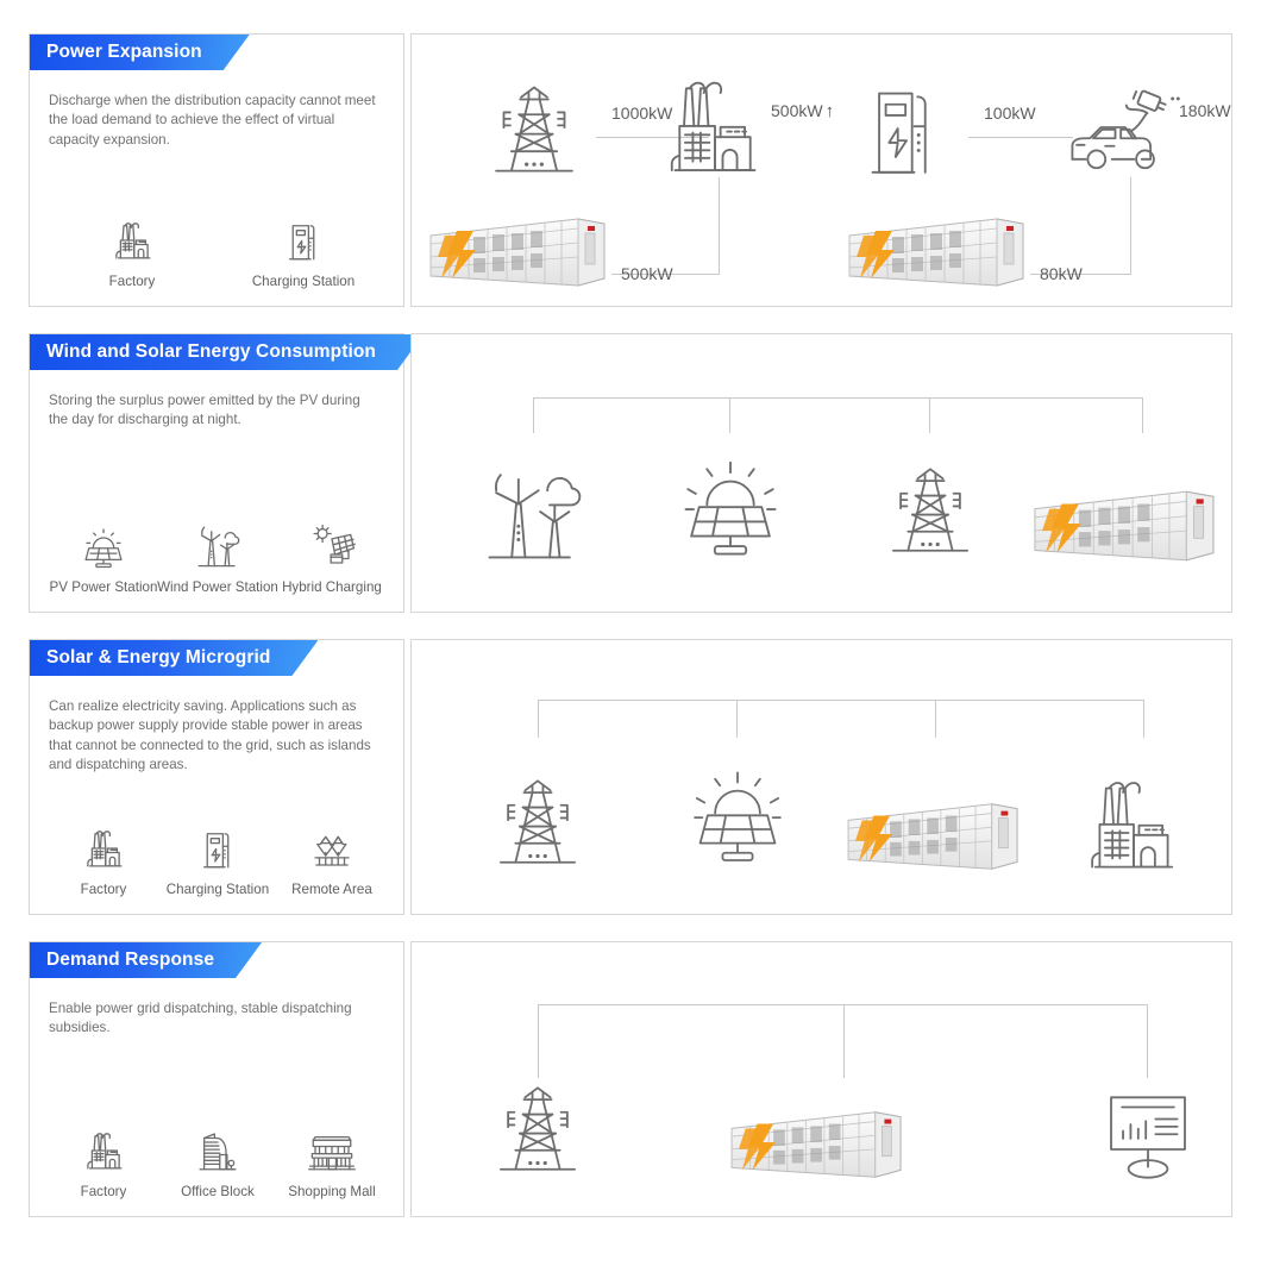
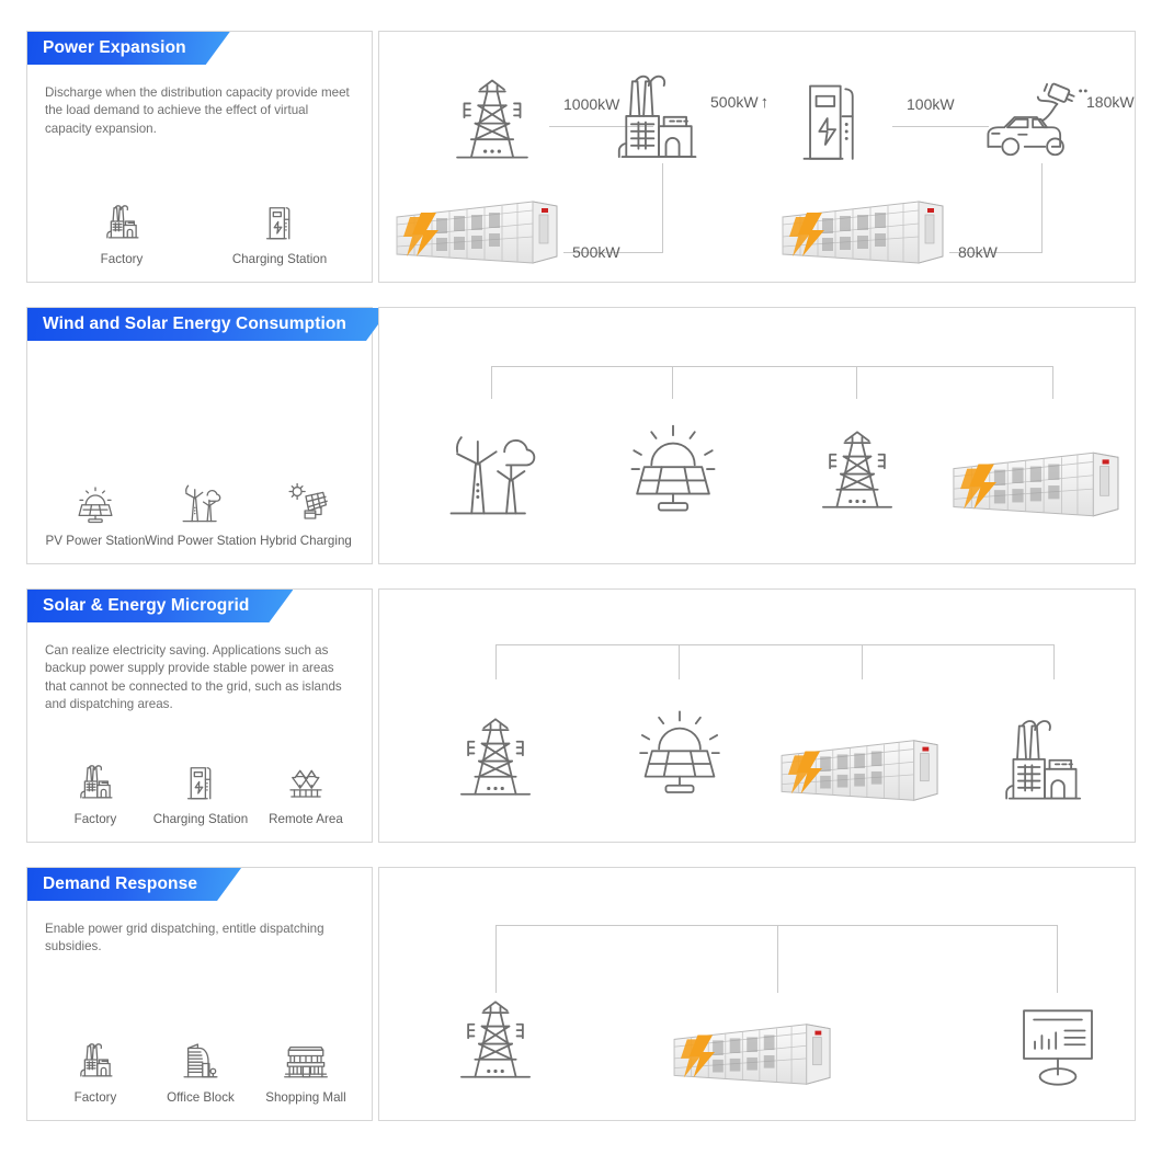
  Power Expansion
- Discharge when the distribution capacity cannot meet the load demand to achieve the effect of virtual capacity expansion.
+ Discharge when the distribution capacity provide meet the load demand to achieve the effect of virtual capacity expansion.
  Factory
  Charging Station
  1000kW
  500kW
  ↑
  100kW
  180kW
  500kW
  80kW
  Wind and Solar Energy Consumption
- Storing the surplus power emitted by the PV during the day for discharging at night.
  PV Power Station
  Wind Power Station
  Hybrid Charging
  Solar & Energy Microgrid
  Can realize electricity saving. Applications such as backup power supply provide stable power in areas that cannot be connected to the grid, such as islands and dispatching areas.
  Factory
  Charging Station
  Remote Area
  Demand Response
- Enable power grid dispatching, stable dispatching subsidies.
+ Enable power grid dispatching, entitle dispatching subsidies.
  Factory
  Office Block
  Shopping Mall
